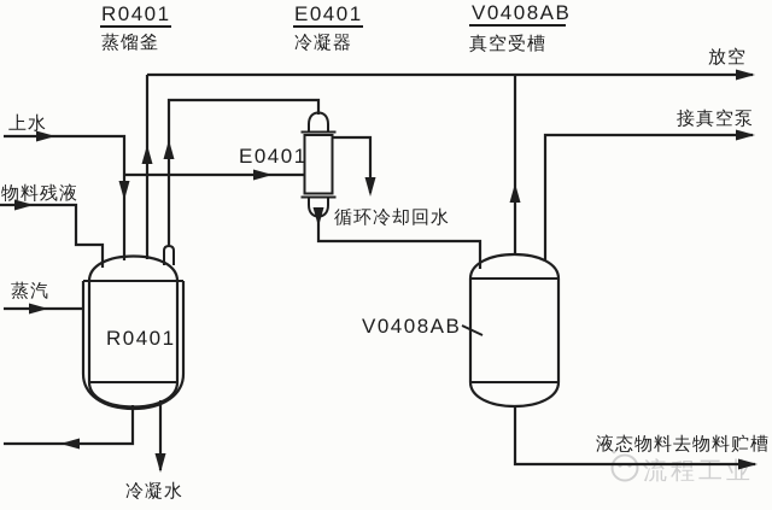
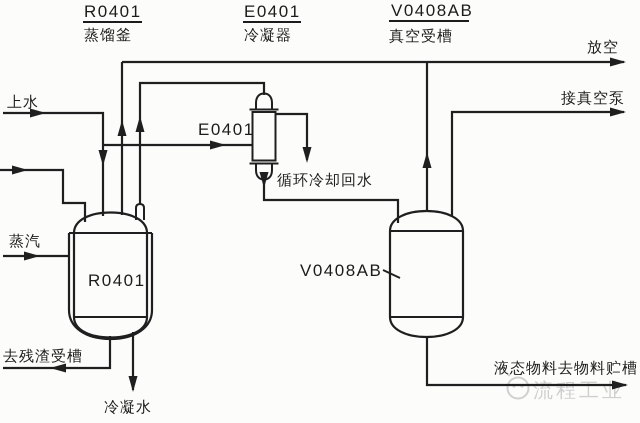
  流程工业
  R0401
  蒸馏釜
  E0401
  冷凝器
  V0408AB
  真空受槽
  放空
  接真空泵
  上水
- 物料残液
  蒸汽
+ 去残渣受槽
  冷凝水
  循环冷却回水
  液态物料去物料贮槽
  R0401
  E0401
  V0408AB
